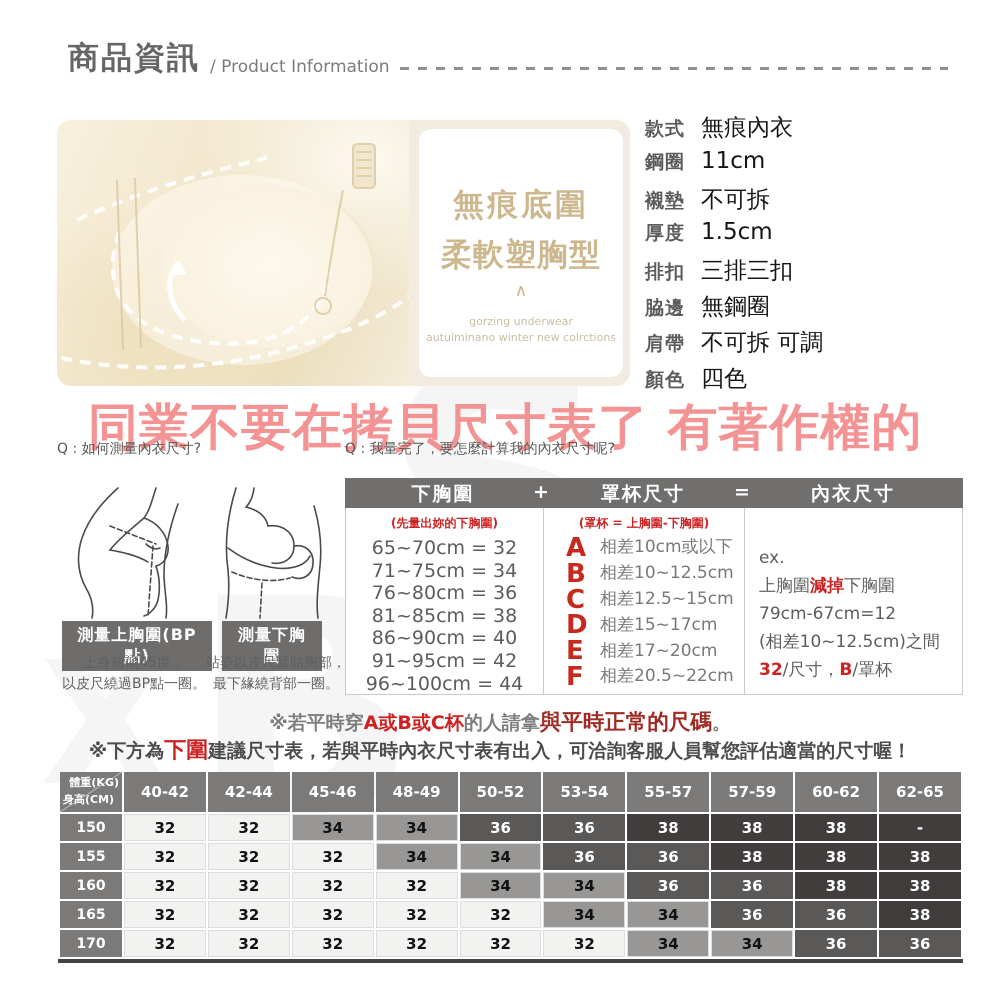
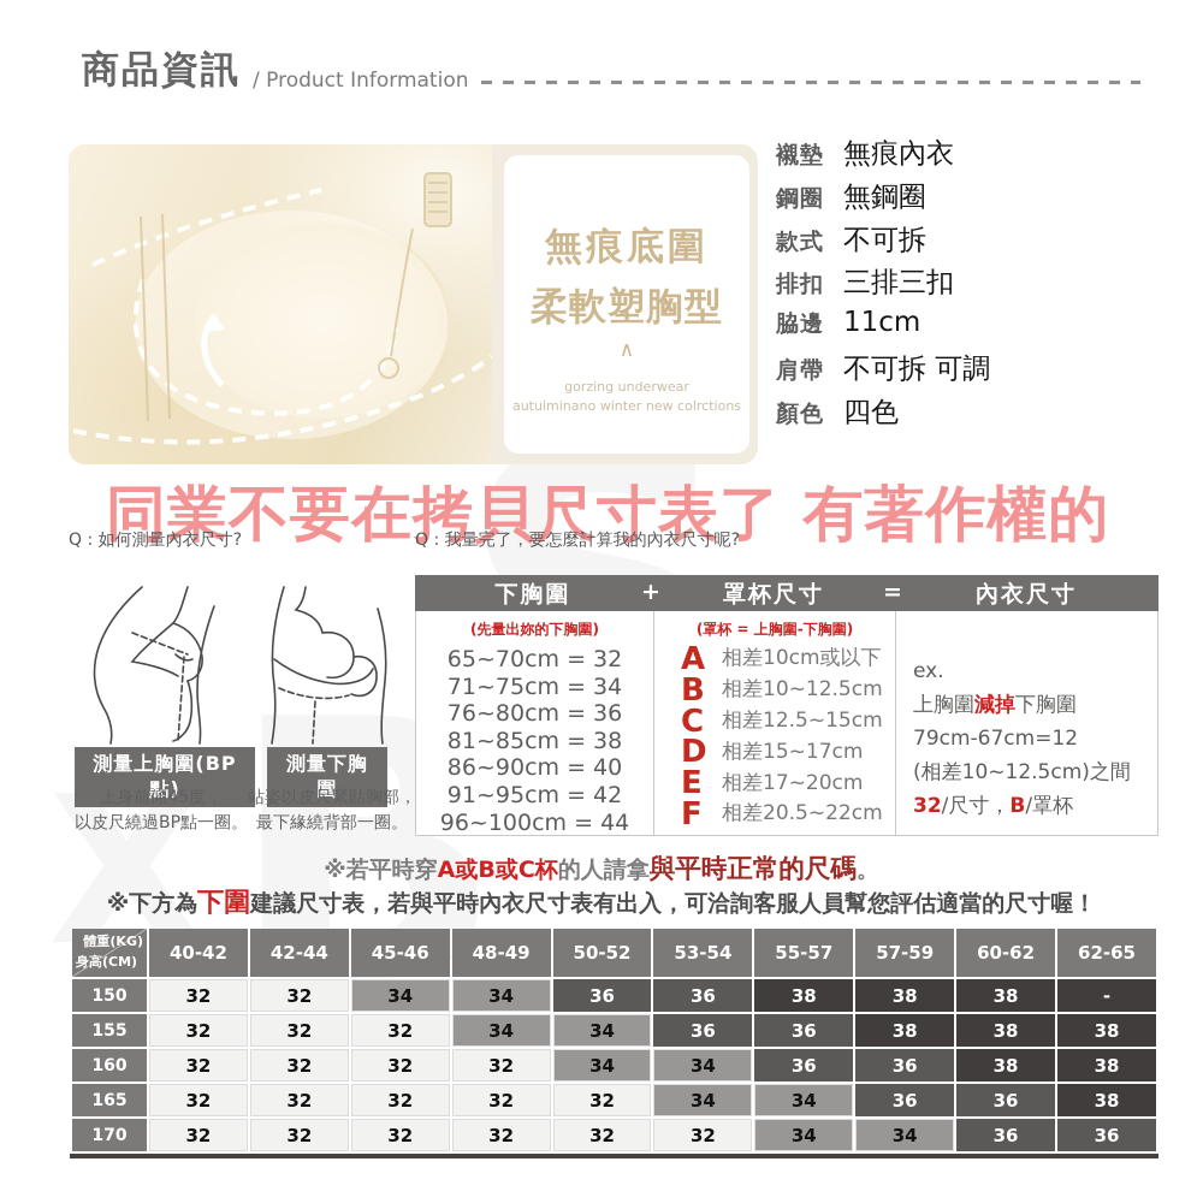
  B
  X
  商品資訊
  / Product Information
  無痕底圍
  柔軟塑胸型
  ∧
  gorzing underwear
  autuiminano winter new colrctions
- 款式
+ 襯墊
  無痕內衣
  鋼圈
- 11cm
+ 無鋼圈
- 襯墊
+ 款式
  不可拆
- 厚度
- 1.5cm
  排扣
  三排三扣
  脇邊
- 無鋼圈
+ 11cm
  肩帶
  不可拆 可調
  顏色
  四色
  同業不要在拷貝尺寸表了 有著作權的
  Q : 如何測量內衣尺寸?
  Q : 我量完了，要怎麼計算我的內衣尺寸呢?
  測量上胸圍(BP點)
  測量下胸圍
  上身前傾45度，
  以皮尺繞過BP點一圈。
  站姿以皮尺緊貼胸部，
  最下緣繞背部一圈。
  下胸圍
  +
  罩杯尺寸
  =
  內衣尺寸
  (先量出妳的下胸圍)
  65~70cm = 32
  71~75cm = 34
  76~80cm = 36
  81~85cm = 38
  86~90cm = 40
  91~95cm = 42
  96~100cm = 44
  (罩杯 = 上胸圍-下胸圍)
  A
  相差10cm或以下
  B
  相差10~12.5cm
  C
  相差12.5~15cm
  D
  相差15~17cm
  E
  相差17~20cm
  F
  相差20.5~22cm
  ex.
  上胸圍減掉下胸圍
  79cm-67cm=12
  (相差10~12.5cm)之間
  32/尺寸，B/罩杯
  ※若平時穿A或B或C杯的人請拿與平時正常的尺碼。
  ※下方為下圍建議尺寸表，若與平時內衣尺寸表有出入，可洽詢客服人員幫您評估適當的尺寸喔！
  體重(KG) 身高(CM)	40-42	42-44	45-46	48-49	50-52	53-54	55-57	57-59	60-62	62-65
  150	32	32	34	34	36	36	38	38	38	-
  155	32	32	32	34	34	36	36	38	38	38
  160	32	32	32	32	34	34	36	36	38	38
  165	32	32	32	32	32	34	34	36	36	38
  170	32	32	32	32	32	32	34	34	36	36
